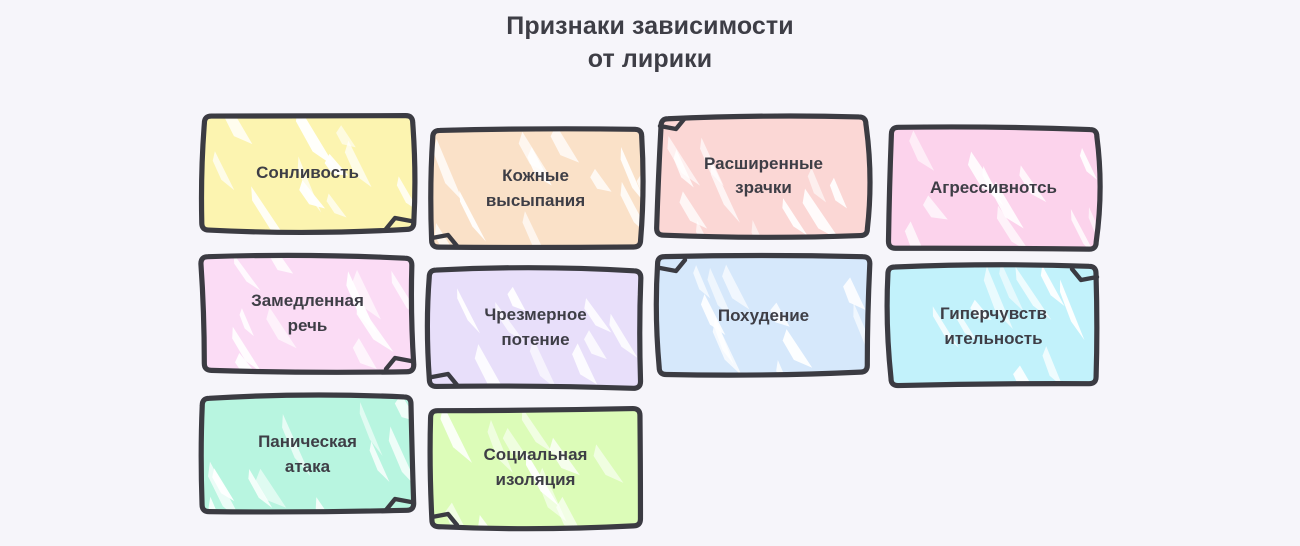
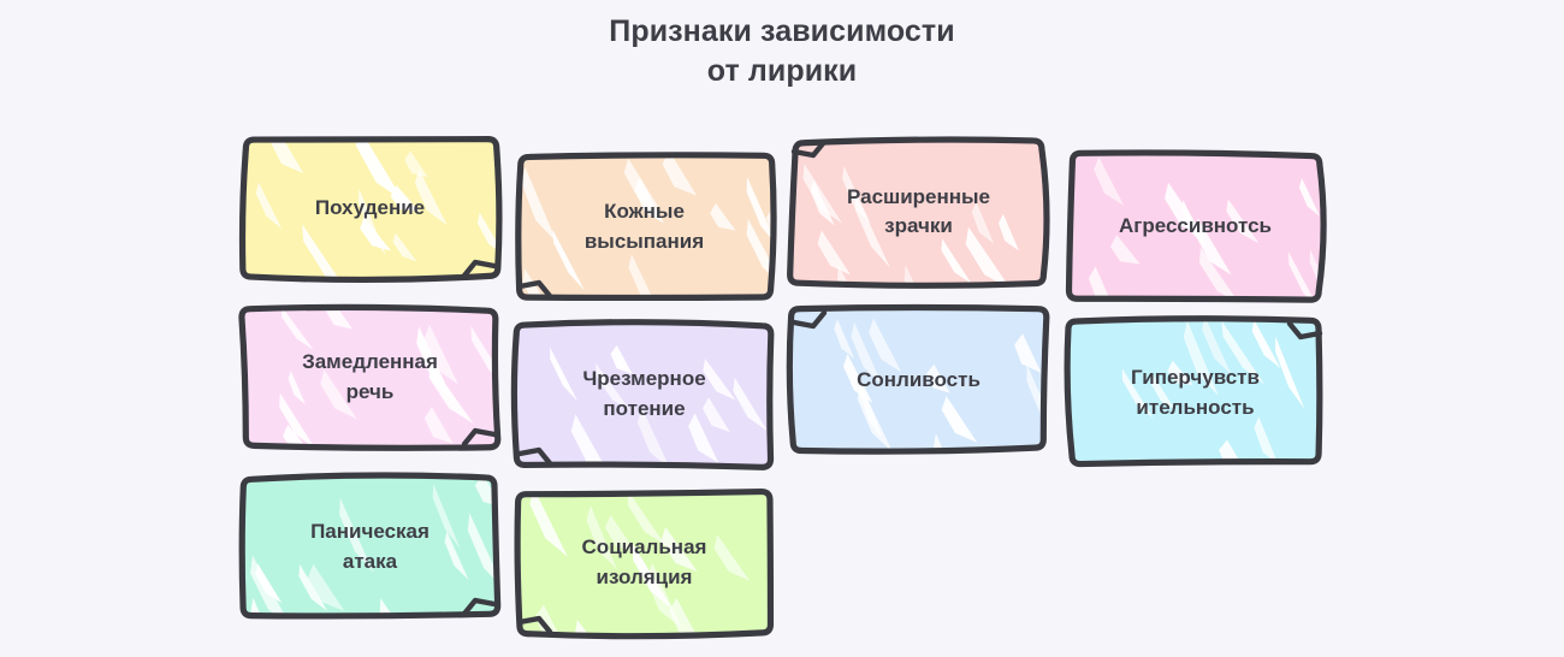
  Признаки зависимости
  от лирики
- Сонливость
+ Похудение
  Кожные
  высыпания
  Расширенные
  зрачки
  Агрессивнотсь
  Замедленная
  речь
  Чрезмерное
  потение
- Похудение
+ Сонливость
  Гиперчувств
  ительность
  Паническая
  атака
  Социальная
  изоляция
